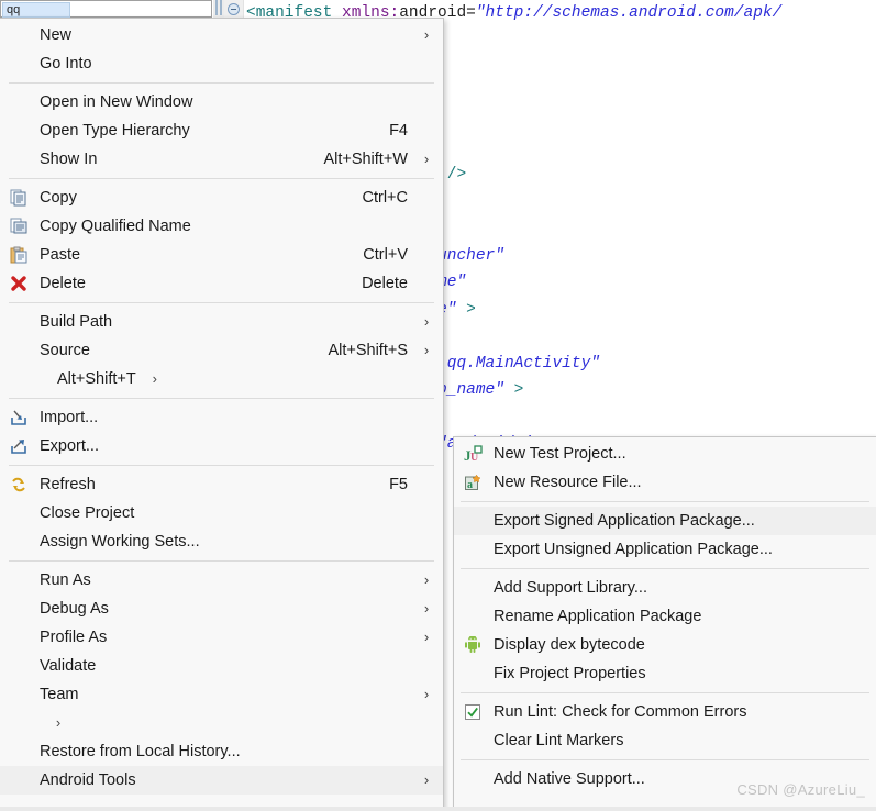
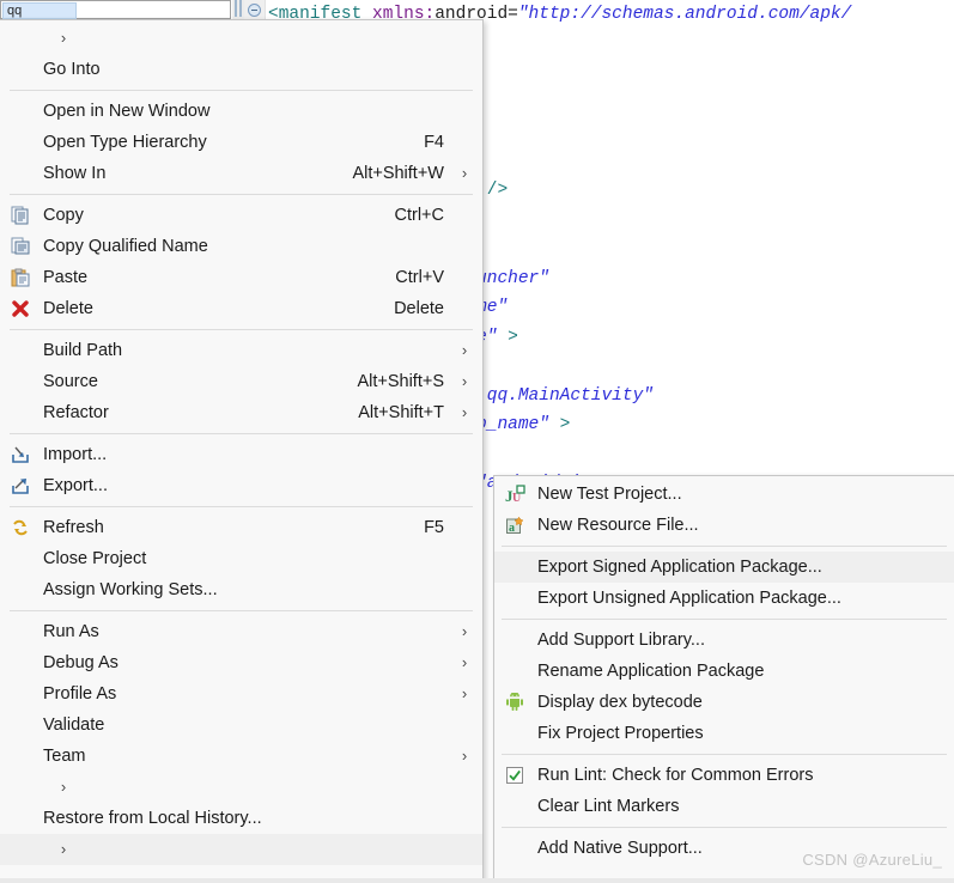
  <manifest xmlns:android="http://schemas.android.com/apk/
  qq
- New
  ›
  Go Into
  Open in New Window
  Open Type Hierarchy
  F4
  Show In
  Alt+Shift+W
  ›
  Copy
  Ctrl+C
  Copy Qualified Name
  Paste
  Ctrl+V
  Delete
  Delete
  Build Path
  ›
  Source
  Alt+Shift+S
  ›
+ Refactor
  Alt+Shift+T
  ›
  Import...
  Export...
  Refresh
  F5
  Close Project
  Assign Working Sets...
  Run As
  ›
  Debug As
  ›
  Profile As
  ›
  Validate
  Team
  ›
  ›
  Restore from Local History...
- Android Tools
  ›
  J
  U
  New Test Project...
  a
  New Resource File...
  Export Signed Application Package...
  Export Unsigned Application Package...
  Add Support Library...
  Rename Application Package
  Display dex bytecode
  Fix Project Properties
  Run Lint: Check for Common Errors
  Clear Lint Markers
  Add Native Support...
  CSDN @AzureLiu_
